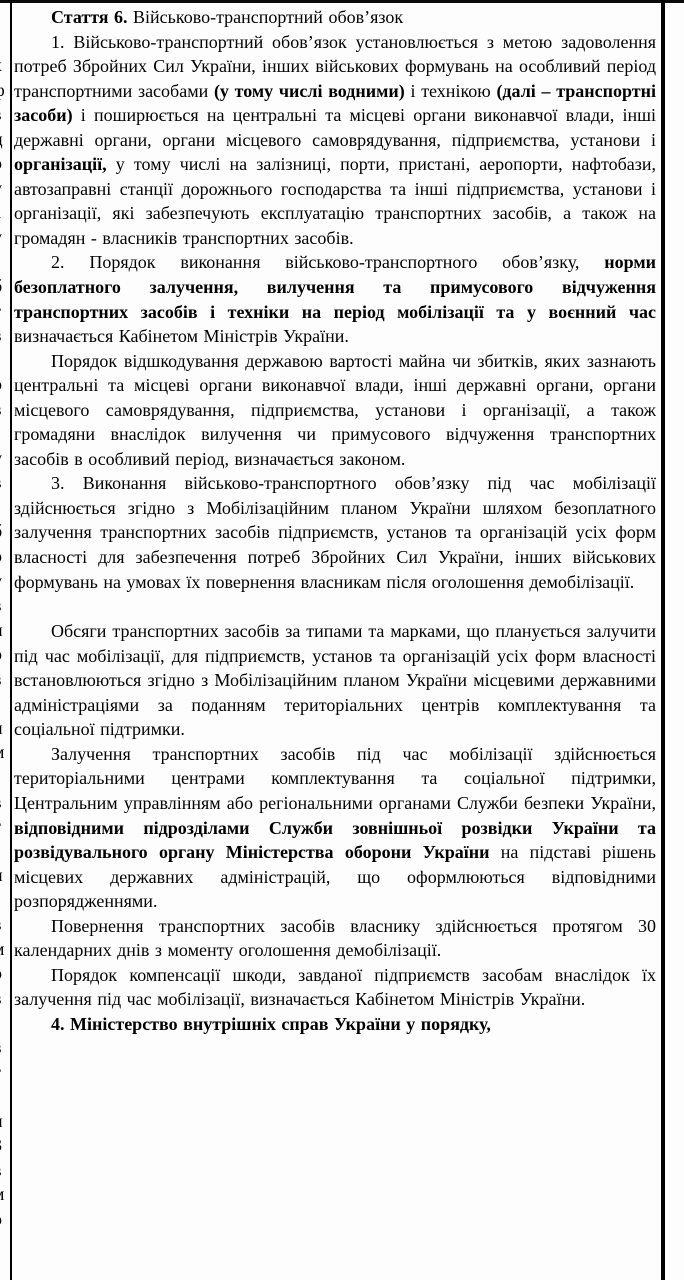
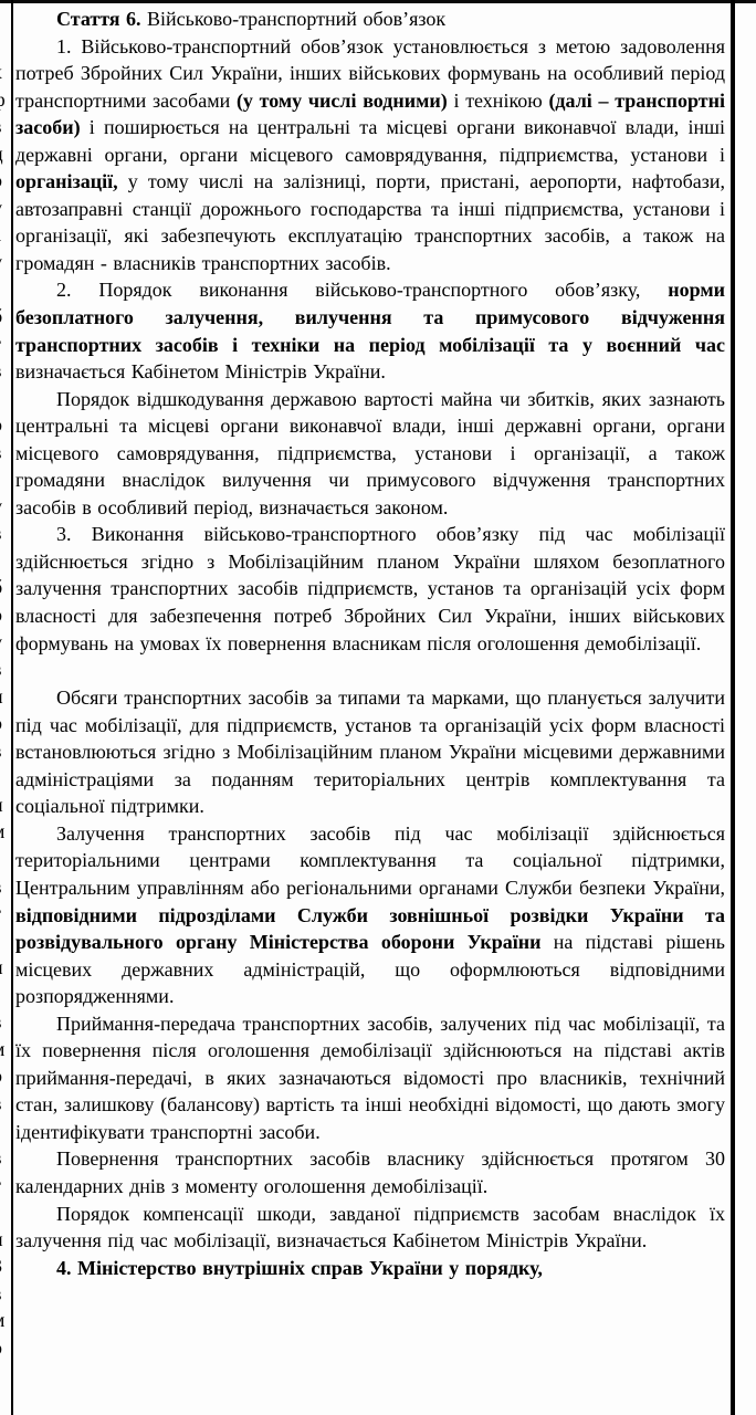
  Стаття 6. Військово-транспортний обов’язок
  1. Військово-транспортний обов’язок установлюється з метою задоволення потреб Збройних Сил України, інших військових формувань на особливий період транспортними засобами (у тому числі водними) і технікою (далі – транспортні засоби) і поширюється на центральні та місцеві органи виконавчої влади, інші державні органи, органи місцевого самоврядування, підприємства, установи і організації, у тому числі на залізниці, порти, пристані, аеропорти, нафтобази, автозаправні станції дорожнього господарства та інші підприємства, установи і організації, які забезпечують експлуатацію транспортних засобів, а також на громадян - власників транспортних засобів.
  2. Порядок виконання військово-транспортного обов’язку, норми безоплатного залучення, вилучення та примусового відчуження транспортних засобів і техніки на період мобілізації та у воєнний час визначається Кабінетом Міністрів України.
  Порядок відшкодування державою вартості майна чи збитків, яких зазнають центральні та місцеві органи виконавчої влади, інші державні органи, органи місцевого самоврядування, підприємства, установи і організації, а також громадяни внаслідок вилучення чи примусового відчуження транспортних засобів в особливий період, визначається законом.
  3. Виконання військово-транспортного обов’язку під час мобілізації здійснюється згідно з Мобілізаційним планом України шляхом безоплатного залучення транспортних засобів підприємств, установ та організацій усіх форм власності для забезпечення потреб Збройних Сил України, інших військових формувань на умовах їх повернення власникам після оголошення демобілізації.
  Обсяги транспортних засобів за типами та марками, що планується залучити під час мобілізації, для підприємств, установ та організацій усіх форм власності встановлюються згідно з Мобілізаційним планом України місцевими державними адміністраціями за поданням територіальних центрів комплектування та соціальної підтримки.
  Залучення транспортних засобів під час мобілізації здійснюється територіальними центрами комплектування та соціальної підтримки, Центральним управлінням або регіональними органами Служби безпеки України, відповідними підрозділами Служби зовнішньої розвідки України та розвідувального органу Міністерства оборони України на підставі рішень місцевих державних адміністрацій, що оформлюються відповідними розпорядженнями.
+ Приймання-передача транспортних засобів, залучених під час мобілізації, та їх повернення після оголошення демобілізації здійснюються на підставі актів приймання-передачі, в яких зазначаються відомості про власників, технічний стан, залишкову (балансову) вартість та інші необхідні відомості, що дають змогу ідентифікувати транспортні засоби.
  Повернення транспортних засобів власнику здійснюється протягом 30 календарних днів з моменту оголошення демобілізації.
  Порядок компенсації шкоди, завданої підприємств засобам внаслідок їх залучення під час мобілізації, визначається Кабінетом Міністрів України.
  4. Міністерство внутрішніх справ України у порядку,
